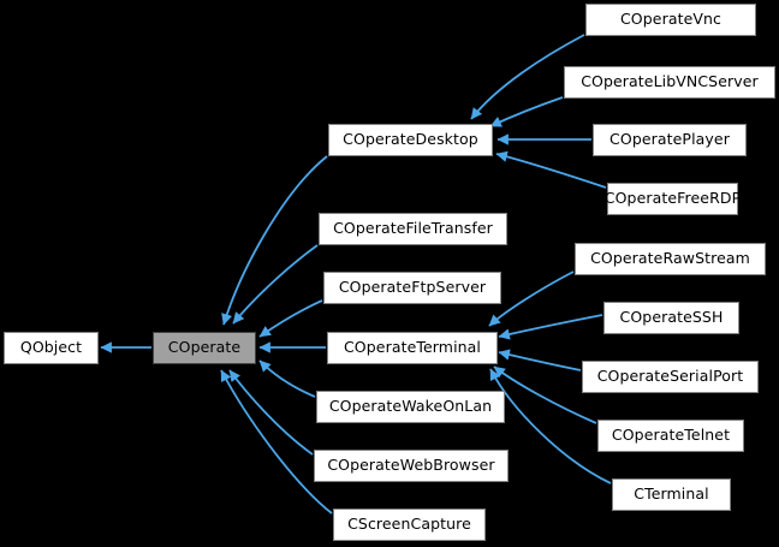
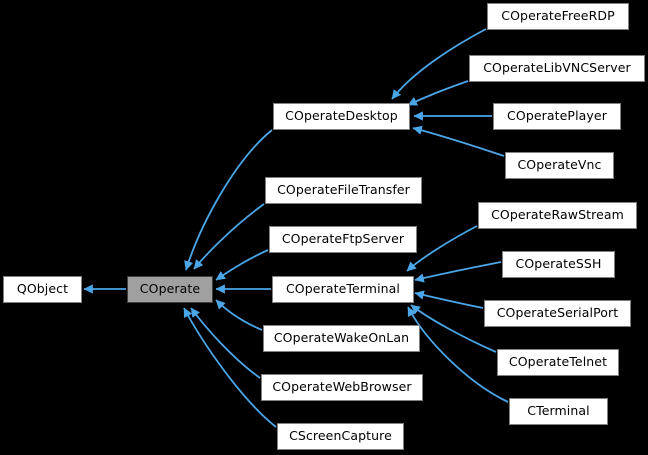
  QObject
  COperate
  COperateDesktop
  COperateFileTransfer
  COperateFtpServer
  COperateTerminal
  COperateWakeOnLan
  COperateWebBrowser
  CScreenCapture
- COperateVnc
+ COperateFreeRDP
  COperateLibVNCServer
  COperatePlayer
- COperateFreeRDP
+ COperateVnc
  COperateRawStream
  COperateSSH
  COperateSerialPort
  COperateTelnet
  CTerminal
